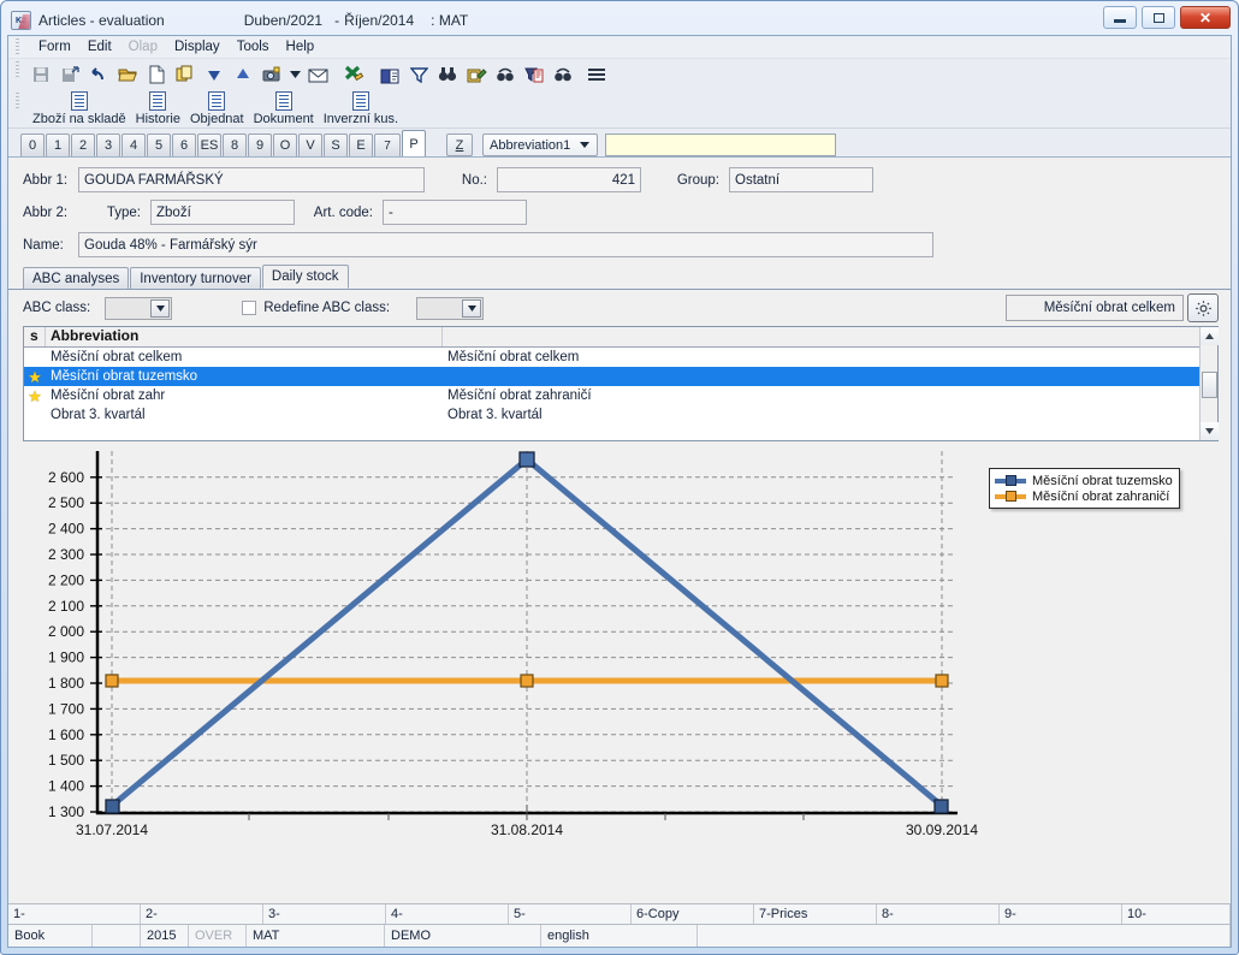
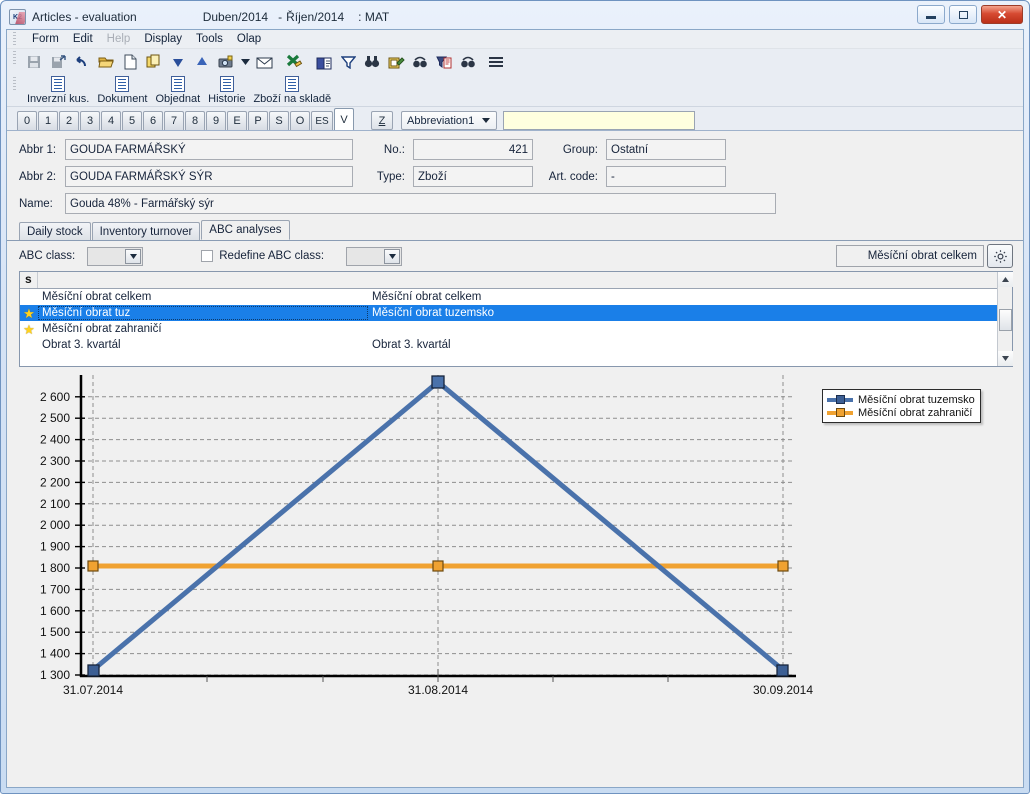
  Articles - evaluation
- Duben/2021
+ Duben/2014
  -
  Říjen/2014
  : MAT
  ✕
  Form
  Edit
- Olap
+ Help
  Display
  Tools
- Help
+ Olap
- Zboží na skladě
+ Inverzní kus.
- Historie
+ Dokument
  Objednat
- Dokument
+ Historie
- Inverzní kus.
+ Zboží na skladě
  0
  1
  2
  3
  4
  5
  6
- ES
+ 7
  8
  9
- O
+ E
- V
+ P
  S
- E
+ O
- 7
+ ES
- P
+ V
  Z
  Abbreviation1
  Abbr 1:
  GOUDA FARMÁŘSKÝ
  No.:
  421
  Group:
  Ostatní
  Abbr 2:
+ GOUDA FARMÁŘSKÝ SÝR
  Type:
  Zboží
  Art. code:
  -
  Name:
  Gouda 48% - Farmářský sýr
- ABC analyses
+ Daily stock
  Inventory turnover
- Daily stock
+ ABC analyses
  ABC class:
  Redefine ABC class:
  Měsíční obrat celkem
  s
- Abbreviation
  Měsíční obrat celkem
  Měsíční obrat celkem
  ★
+ Měsíční obrat tuz
  Měsíční obrat tuzemsko
  ★
- Měsíční obrat zahr
  Měsíční obrat zahraničí
  Obrat 3. kvartál
  Obrat 3. kvartál
  1 300
  1 400
  1 500
  1 600
  1 700
  1 800
  1 900
  2 000
  2 100
  2 200
  2 300
  2 400
  2 500
  2 600
  31.07.2014
  31.08.2014
  30.09.2014
  Měsíční obrat tuzemsko
  Měsíční obrat zahraničí
- 1-
- 2-
- 3-
- 4-
- 5-
- 6-Copy
- 7-Prices
- 8-
- 9-
- 10-
- Book
- 2015
- OVER
- MAT
- DEMO
- english
